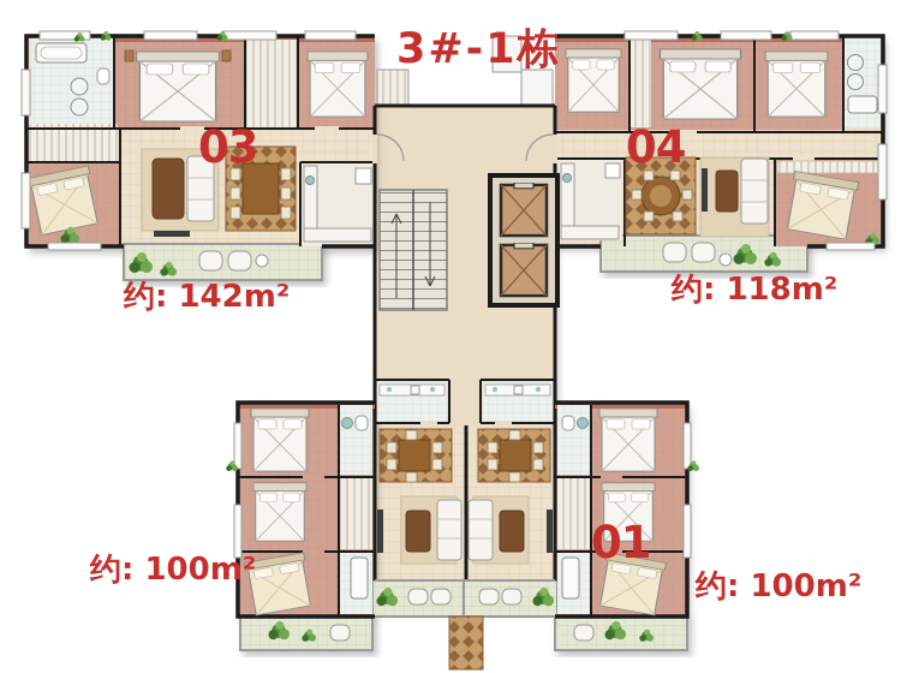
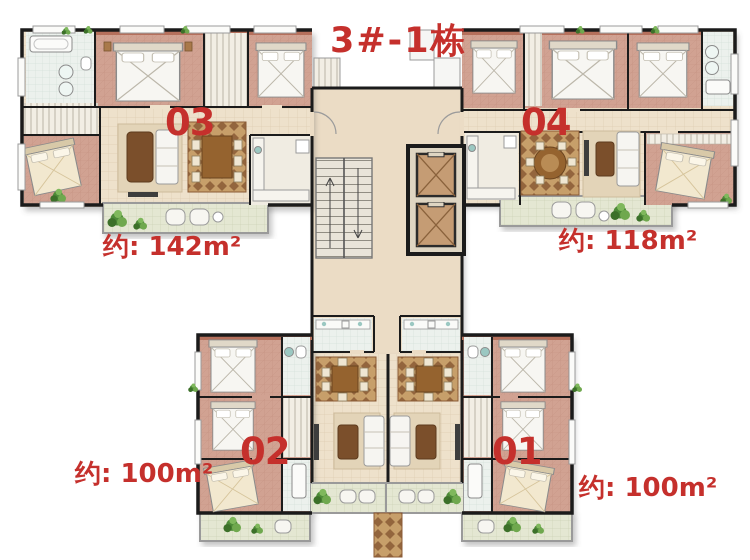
  3#-1栋
  03
  04
+ 02
  01
  约: 142m²
  约: 118m²
  约: 100m²
  约: 100m²
